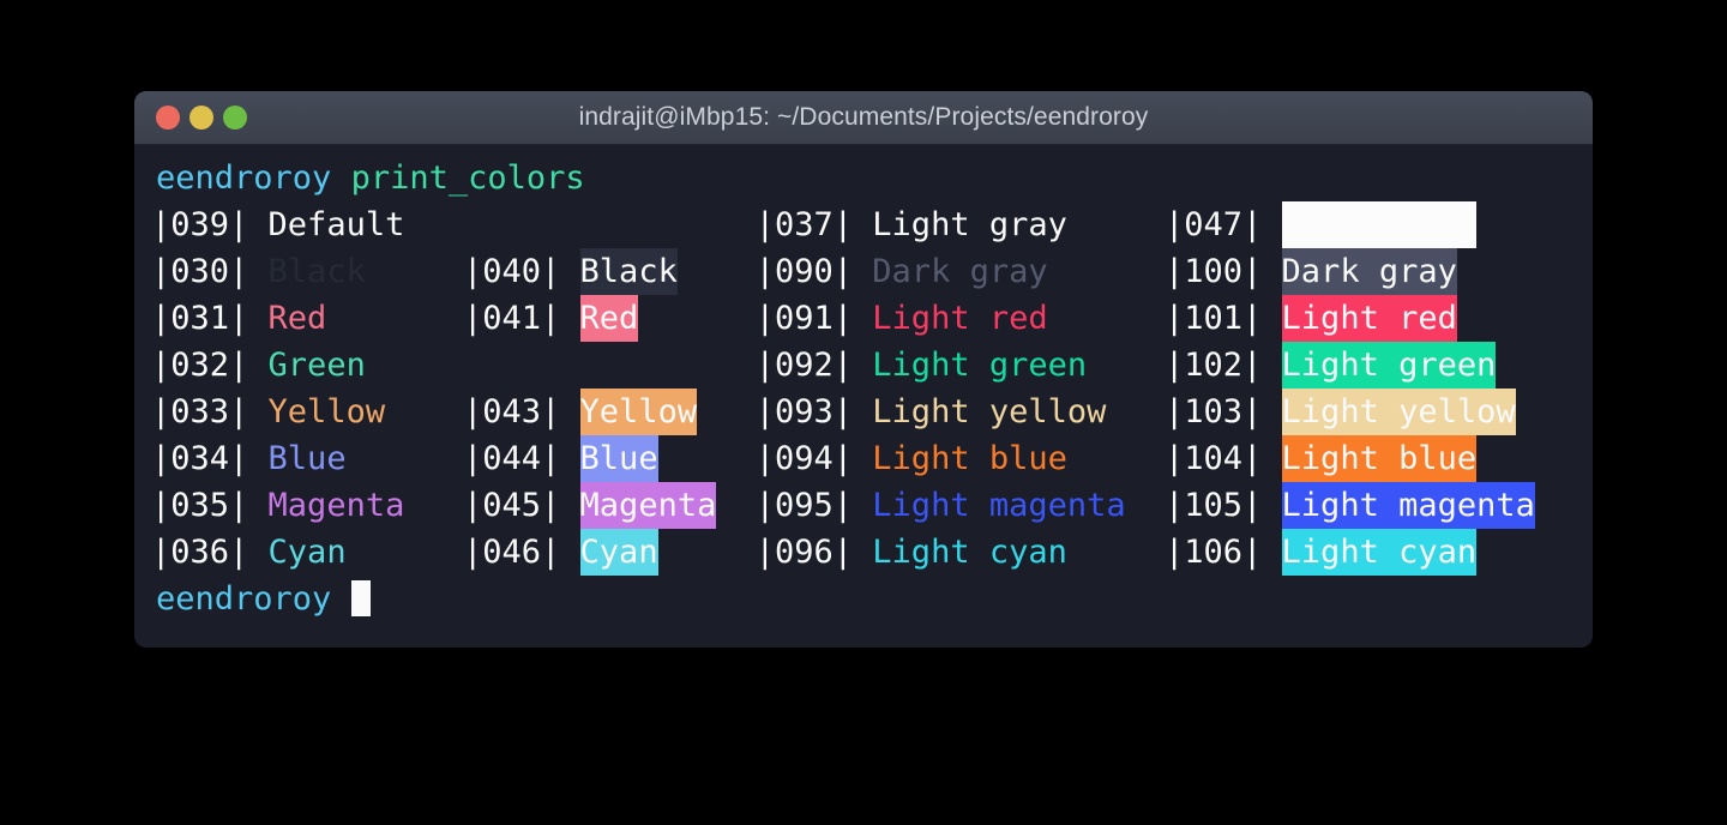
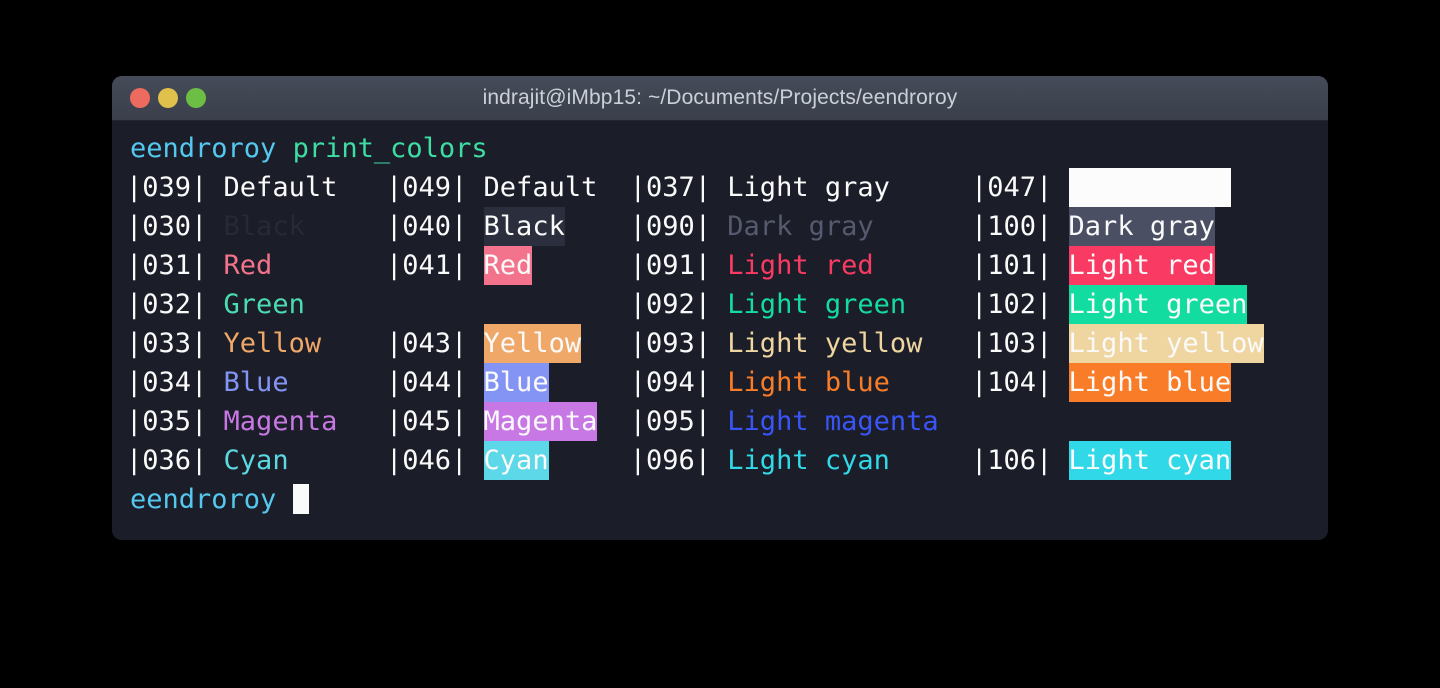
  indrajit@iMbp15: ~/Documents/Projects/eendroroy
  eendroroy print_colors
  |039| Default
+ |049| Default
  |037| Light gray
  |047| Light gray
  |040| Black
  |090| Dark gray
  |100| Dark gray
  |031| Red
  |041| Red
  |091| Light red
  |101| Light red
  |032| Green
  |092| Light green
  |102| Light green
  |033| Yellow
  |043| Yellow
  |093| Light yellow
  |103| Light yellow
  |034| Blue
  |044| Blue
  |094| Light blue
  |104| Light blue
  |035| Magenta
  |045| Magenta
  |095| Light magenta
- |105| Light magenta
  |036| Cyan
  |046| Cyan
  |096| Light cyan
  |106| Light cyan
  eendroroy
